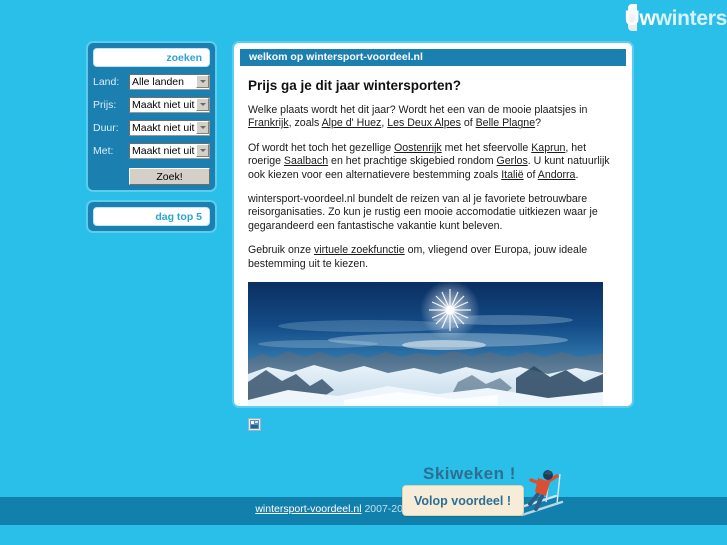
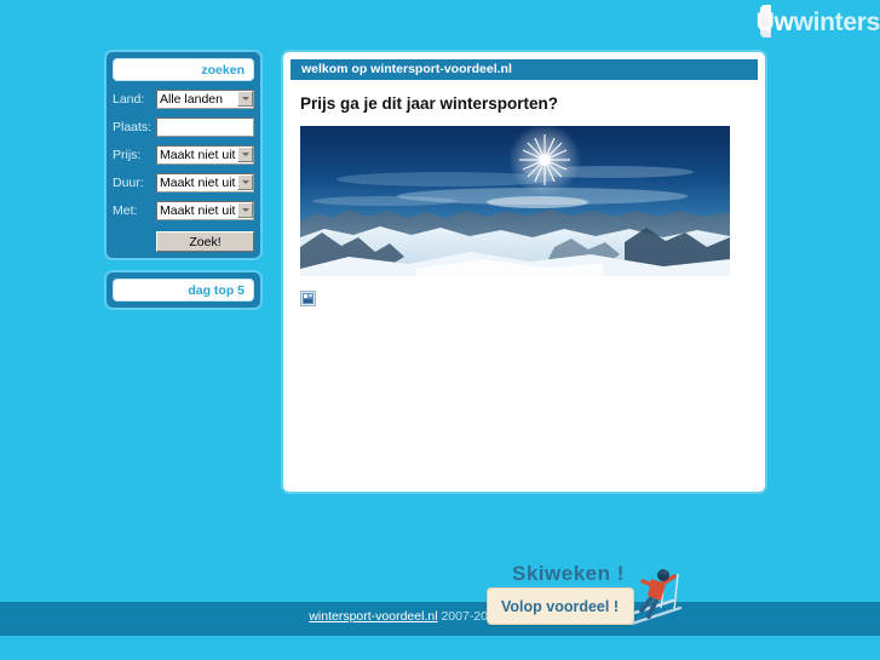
  Uwwinters
  zoeken
  Land:
  Alle landen
+ Plaats:
  Prijs:
  Maakt niet uit
  Duur:
  Maakt niet uit
  Met:
  Maakt niet uit
  Zoek!
  dag top 5
  welkom op wintersport-voordeel.nl
  Prijs ga je dit jaar wintersporten?
- Welke plaats wordt het dit jaar? Wordt het een van de mooie plaatsjes in Frankrijk, zoals Alpe d' Huez, Les Deux Alpes of Belle Plagne?
- Of wordt het toch het gezellige Oostenrijk met het sfeervolle Kaprun, het roerige Saalbach en het prachtige skigebied rondom Gerlos. U kunt natuurlijk ook kiezen voor een alternatievere bestemming zoals Italië of Andorra.
- wintersport-voordeel.nl bundelt de reizen van al je favoriete betrouwbare reisorganisaties. Zo kun je rustig een mooie accomodatie uitkiezen waar je gegarandeerd een fantastische vakantie kunt beleven.
- Gebruik onze virtuele zoekfunctie om, vliegend over Europa, jouw ideale bestemming uit te kiezen.
  Skiweken !
  Volop voordeel !
